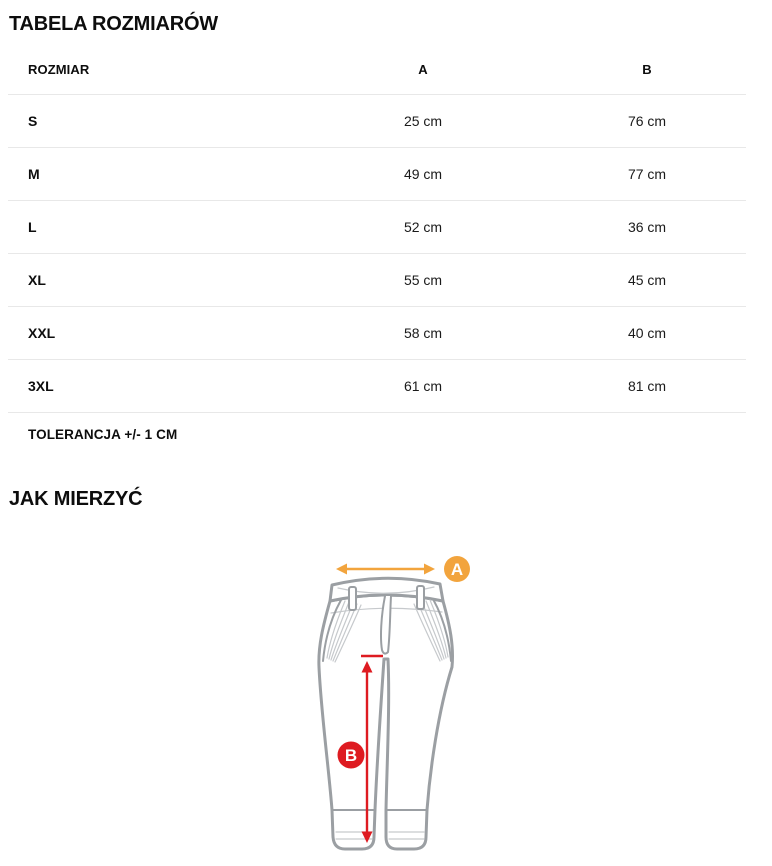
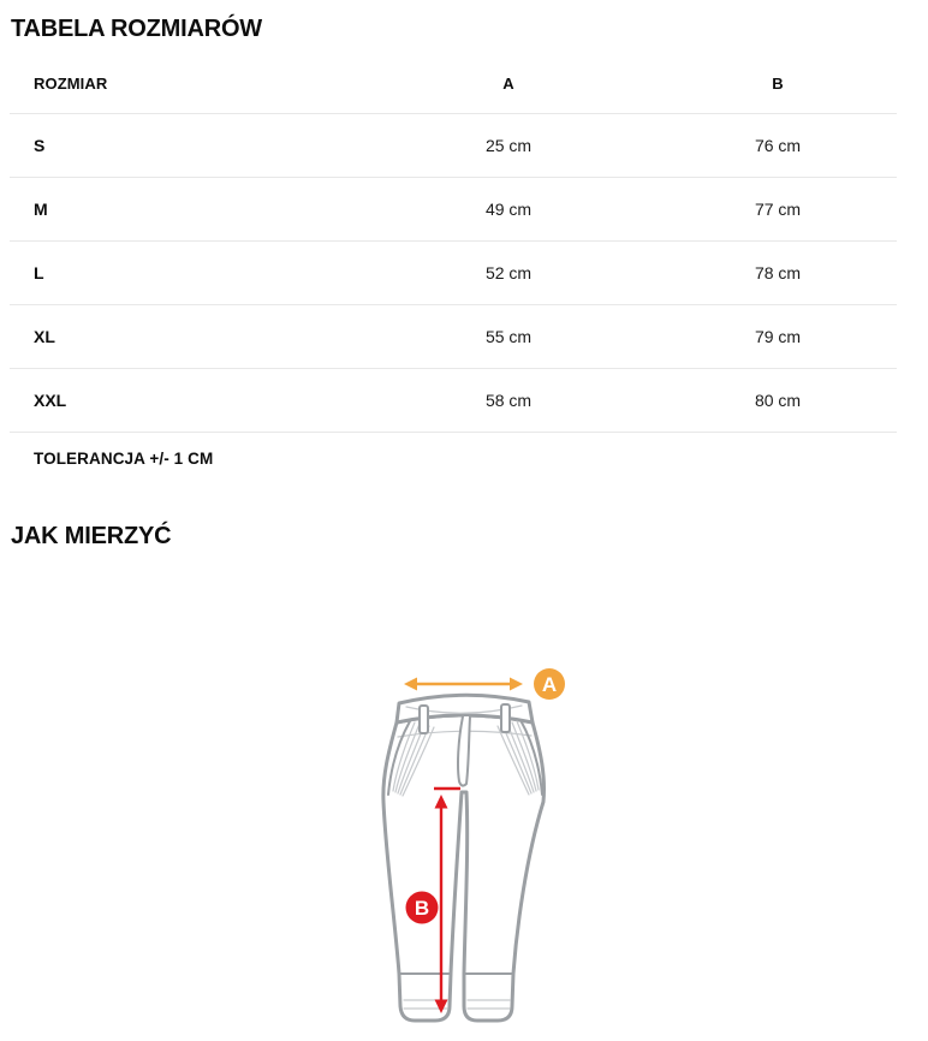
  TABELA ROZMIARÓW
  ROZMIAR	A	B
  S	25 cm	76 cm
  M	49 cm	77 cm
- L	52 cm	36 cm
+ L	52 cm	78 cm
- XL	55 cm	45 cm
+ XL	55 cm	79 cm
- XXL	58 cm	40 cm
+ XXL	58 cm	80 cm
- 3XL	61 cm	81 cm
  TOLERANCJA +/- 1 CM
  JAK MIERZYĆ
  A
  B
